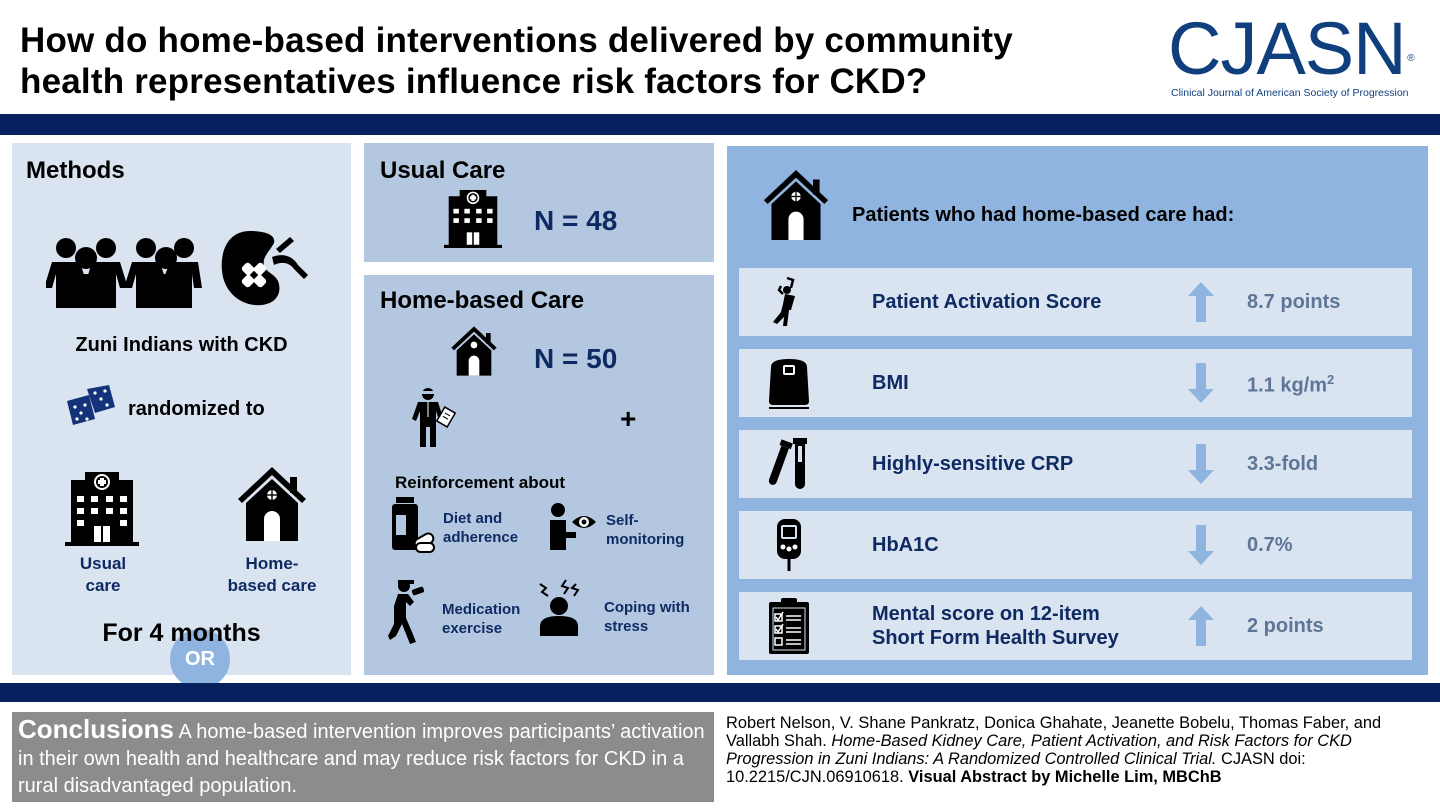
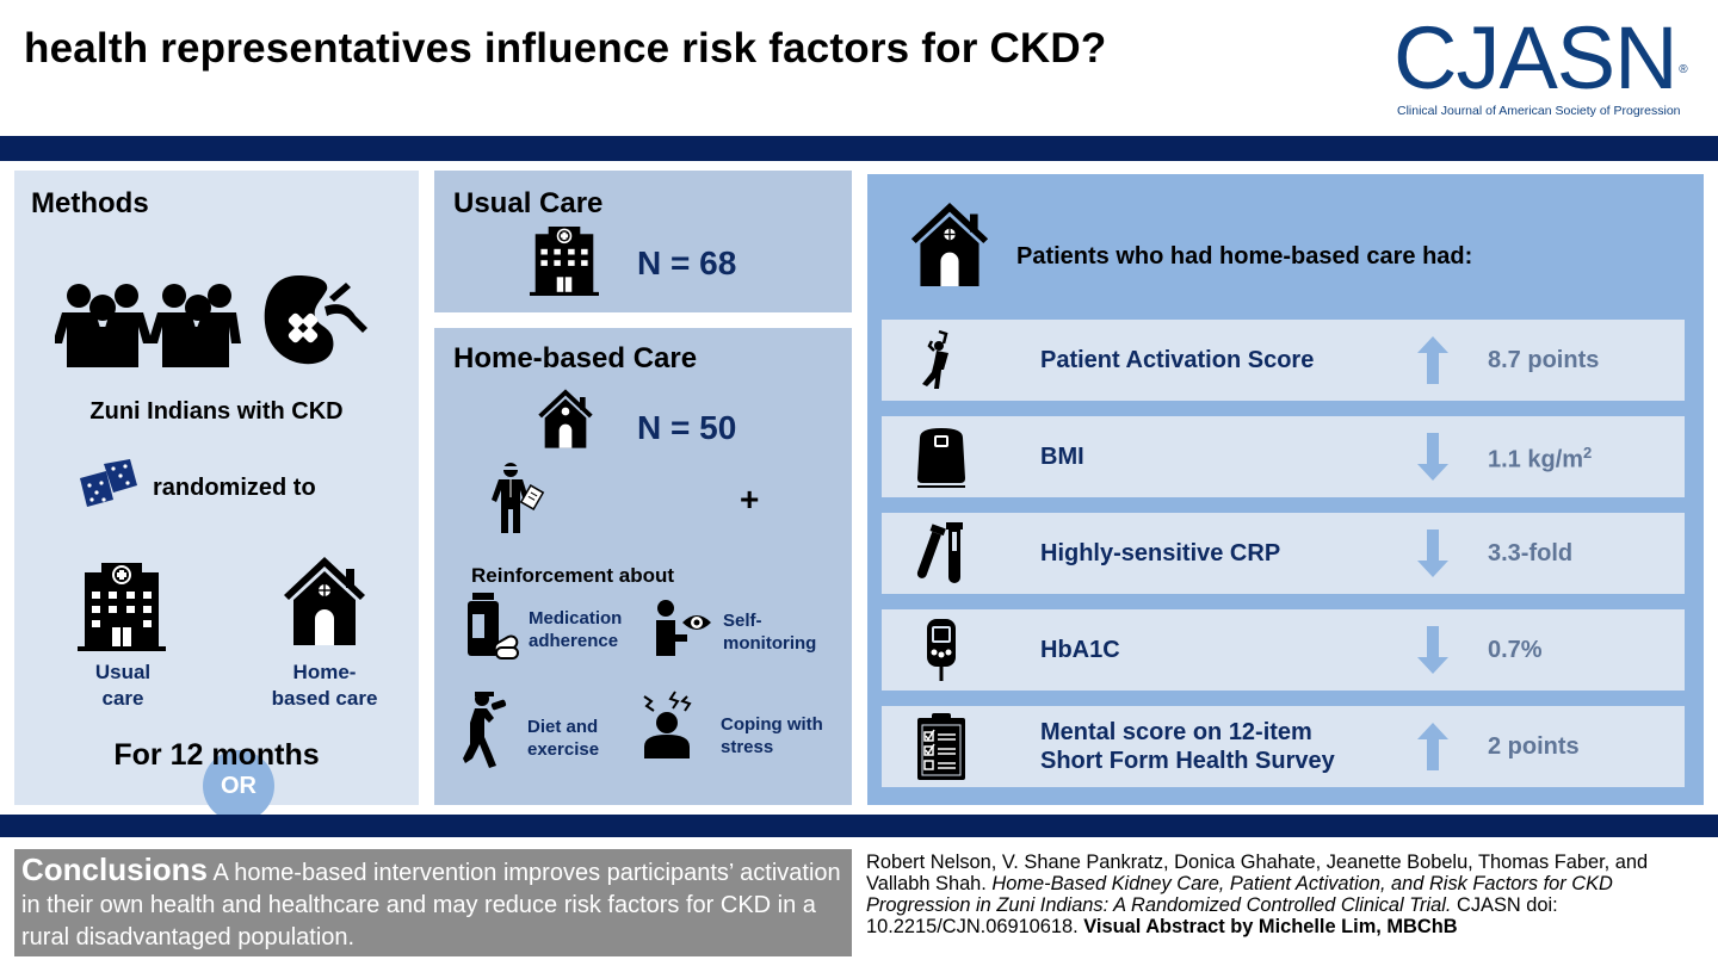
- How do home-based interventions delivered by community
  health representatives influence risk factors for CKD?
  CJASN
  ®
  Clinical Journal of American Society of Progression
  Methods
  Zuni Indians with CKD
  randomized to
  OR
  Usual
  care
  Home-
  based care
- For 4 months
+ For 12 months
  Usual Care
- N = 48
+ N = 68
  Home-based Care
  N = 50
  +
  Reinforcement about
- Diet and
+ Medication
  adherence
  Self-
  monitoring
- Medication
+ Diet and
  exercise
  Coping with
  stress
  Patients who had home-based care had:
  Patient Activation Score
  8.7 points
  BMI
  1.1 kg/m2
  Highly-sensitive CRP
  3.3-fold
  HbA1C
  0.7%
  Mental score on 12-item
  Short Form Health Survey
  2 points
  Conclusions A home-based intervention improves participants’ activation in their own health and healthcare and may reduce risk factors for CKD in a rural disadvantaged population.
  Robert Nelson, V. Shane Pankratz, Donica Ghahate, Jeanette Bobelu, Thomas Faber, and Vallabh Shah. Home-Based Kidney Care, Patient Activation, and Risk Factors for CKD Progression in Zuni Indians: A Randomized Controlled Clinical Trial. CJASN doi: 10.2215/CJN.06910618. Visual Abstract by Michelle Lim, MBChB
